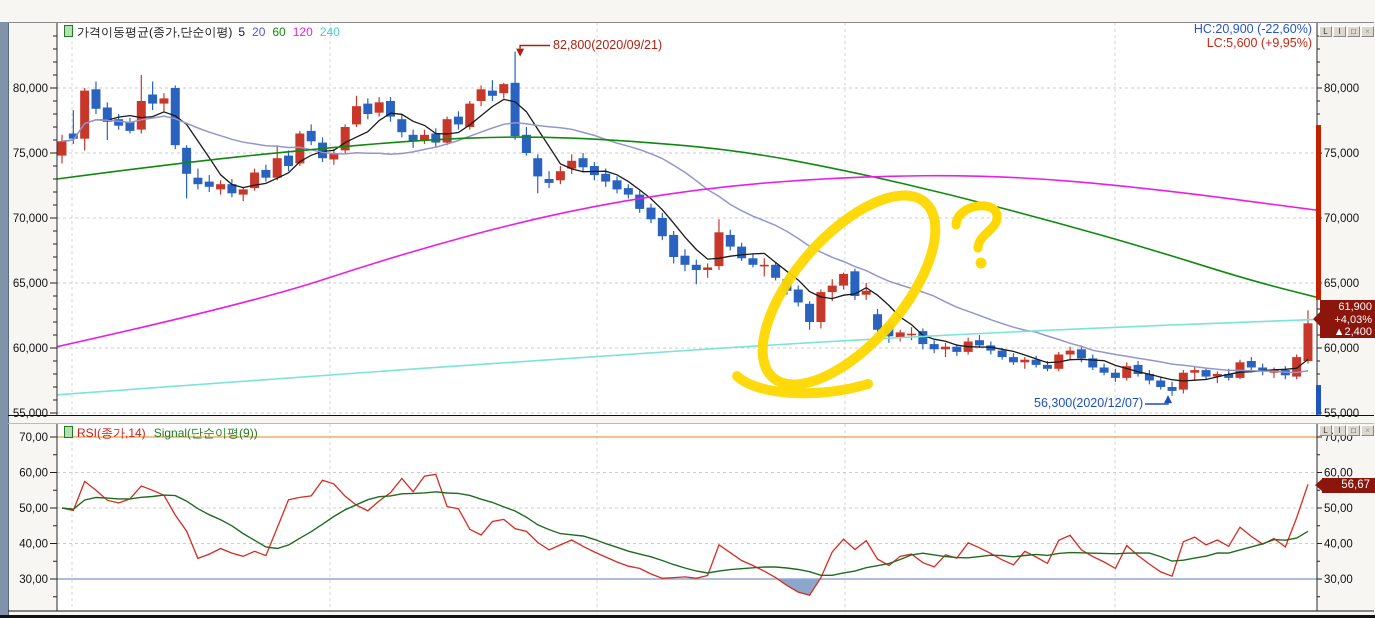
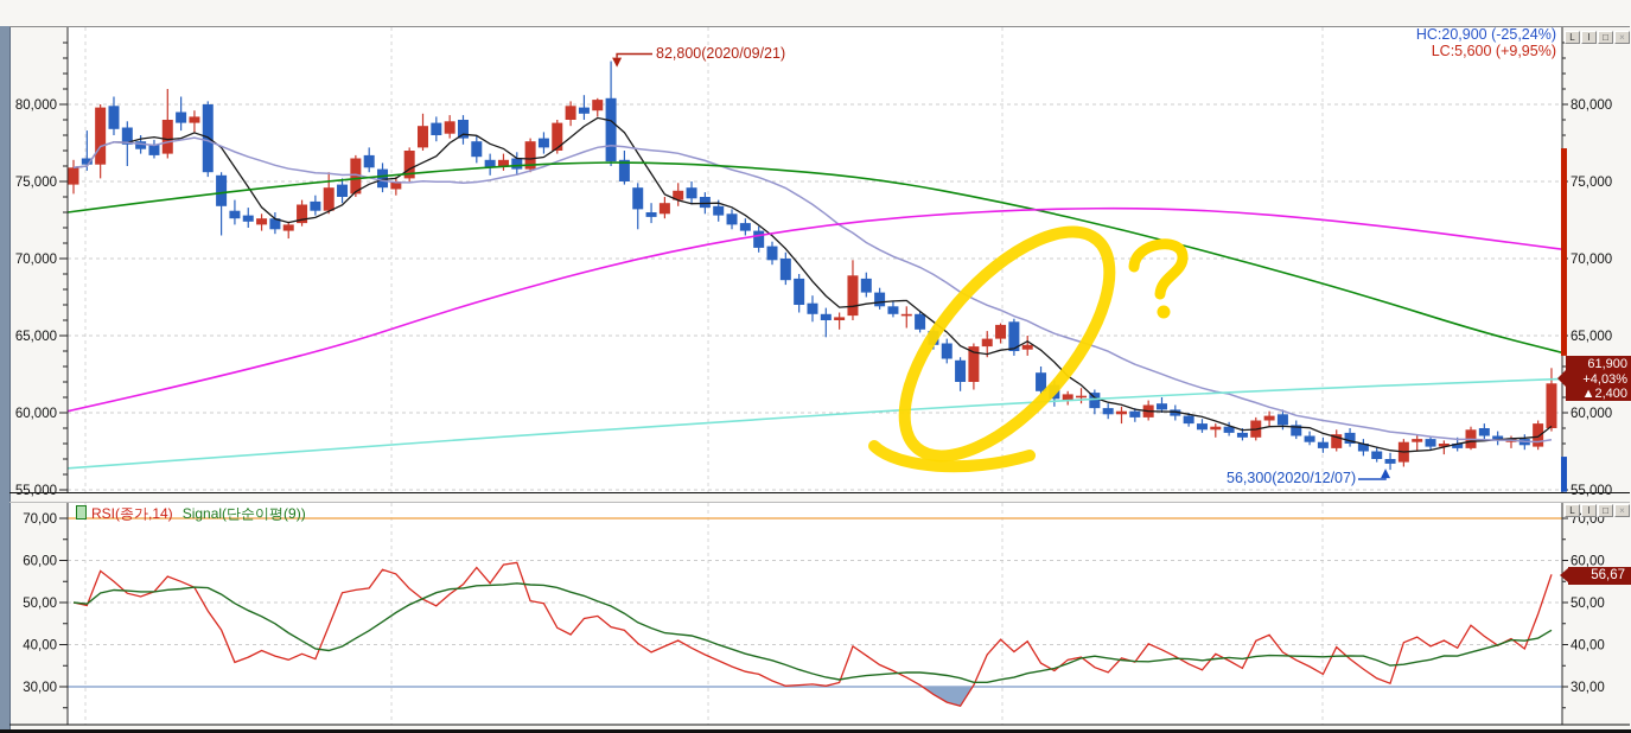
  80,000
  80,000
  75,000
  75,000
  70,000
  70,000
  65,000
  65,000
  60,000
  60,000
  55,000
  55,000
  70,00
  70,00
  60,00
  60,00
  50,00
  50,00
  40,00
  40,00
  30,00
  30,00
- 가격이동평균(종가,단순이평) 5 20 60 120 240
- HC:20,900 (-22,60%)
+ HC:20,900 (-25,24%)
  LC:5,600 (+9,95%)
  L
  I
  □
  ×
  L
  I
  □
  ×
  82,800(2020/09/21)
  56,300(2020/12/07)
  61,900
  +4,03%
  ▲2,400
  RSI(종가,14) Signal(단순이평(9))
  56,67
